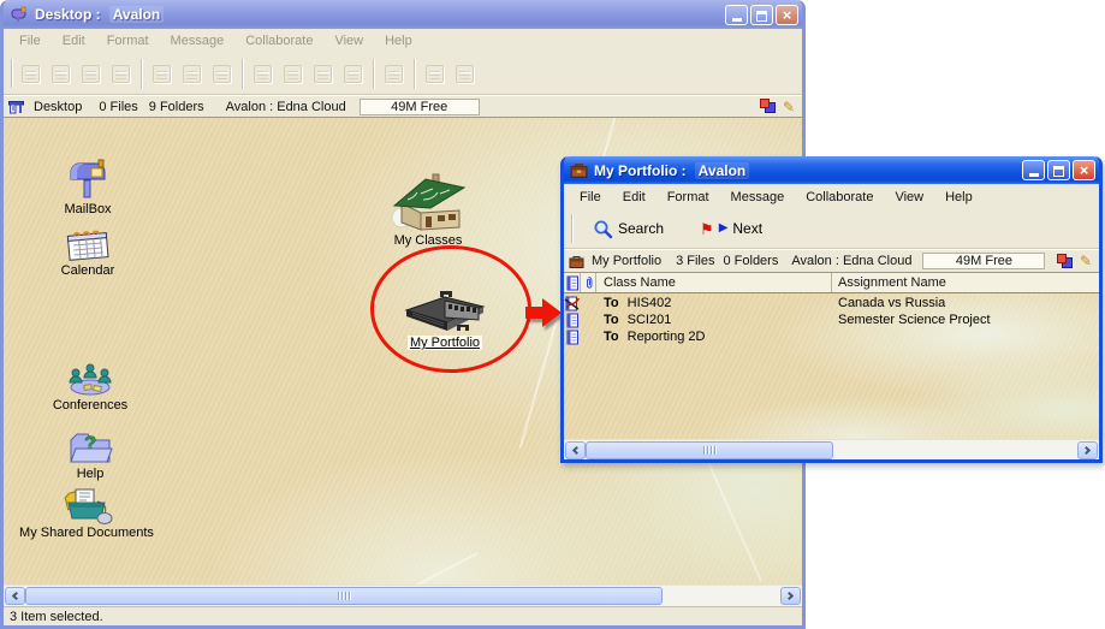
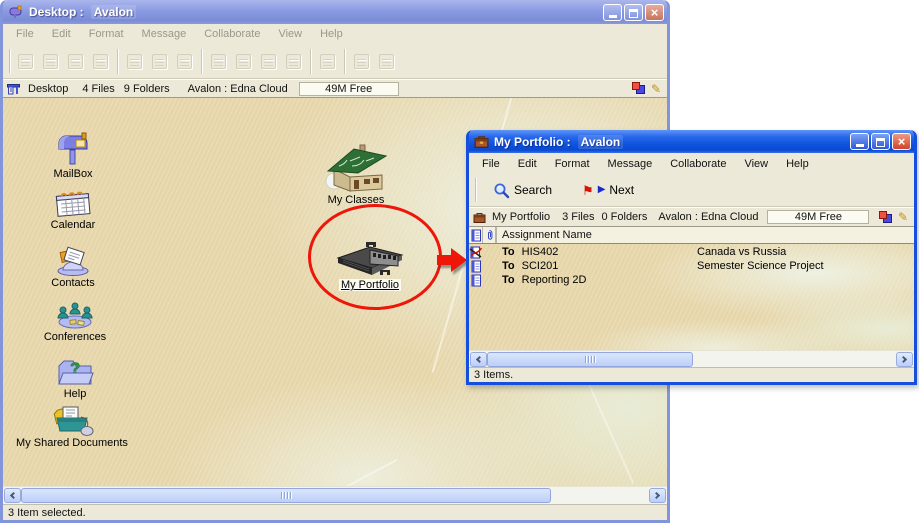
  Desktop :
  Avalon
  ×
  File
  Edit
  Format
  Message
  Collaborate
  View
  Help
  Desktop
- 0 Files
+ 4 Files
  9 Folders
  Avalon : Edna Cloud
  49M Free
  ✎
  MailBox
  Calendar
+ Contacts
  Conferences
  ?
  Help
  My Shared Documents
  My Classes
  My Portfolio
  3 Item selected.
  My Portfolio :
  Avalon
  ×
  File
  Edit
  Format
  Message
  Collaborate
  View
  Help
  Search
  ⚑
  ▶
  Next
  My Portfolio
  3 Files
  0 Folders
  Avalon : Edna Cloud
  49M Free
  ✎
- Class Name
  Assignment Name
  To
  HIS402
  Canada vs Russia
  To
  SCI201
  Semester Science Project
  To
  Reporting 2D
+ 3 Items.
